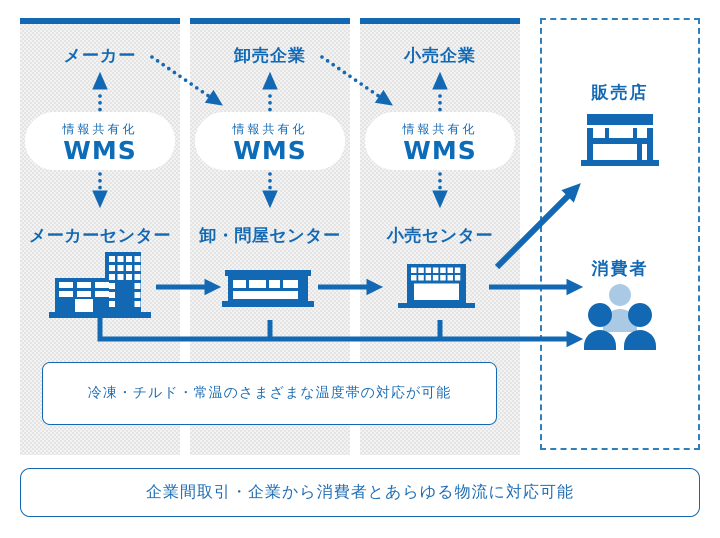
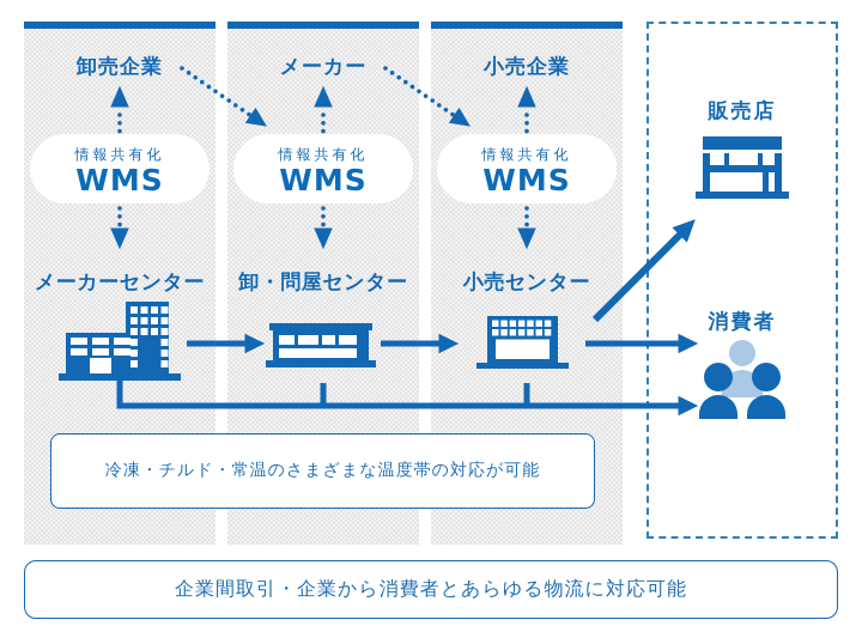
- メーカー
+ 卸売企業
  情報共有化
  WMS
  メーカーセンター
- 卸売企業
+ メーカー
  情報共有化
  WMS
  卸・問屋センター
  小売企業
  情報共有化
  WMS
  小売センター
  販売店
  消費者
  冷凍・チルド・常温のさまざまな温度帯の対応が可能
  企業間取引・企業から消費者とあらゆる物流に対応可能
